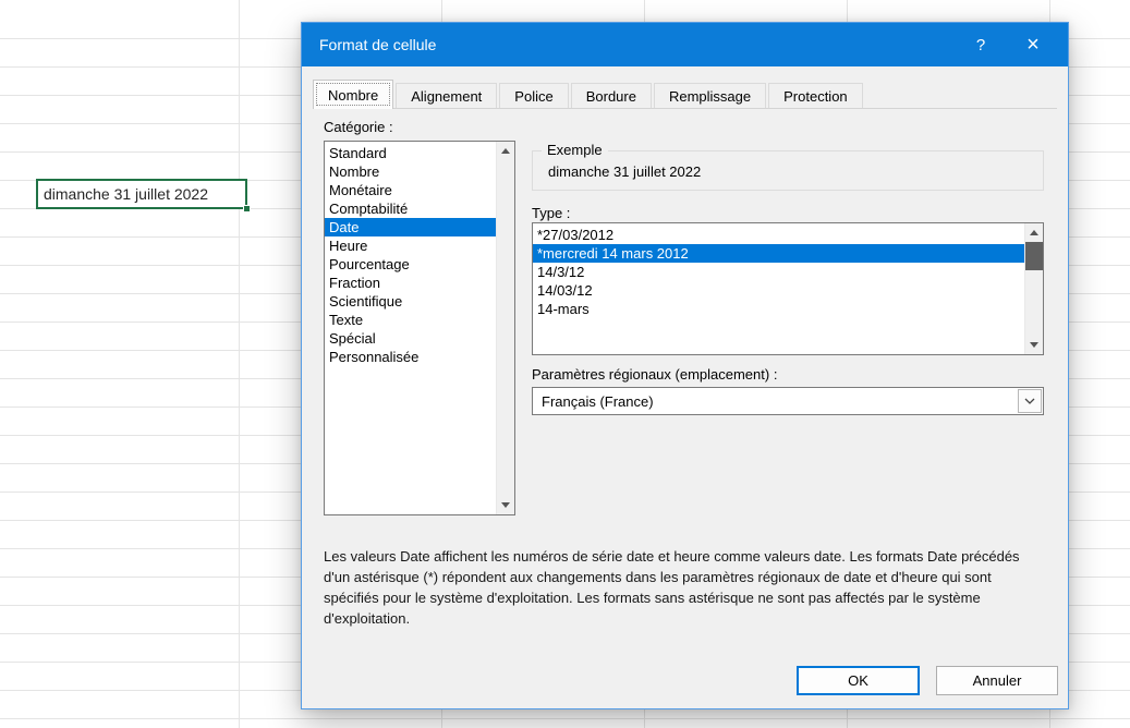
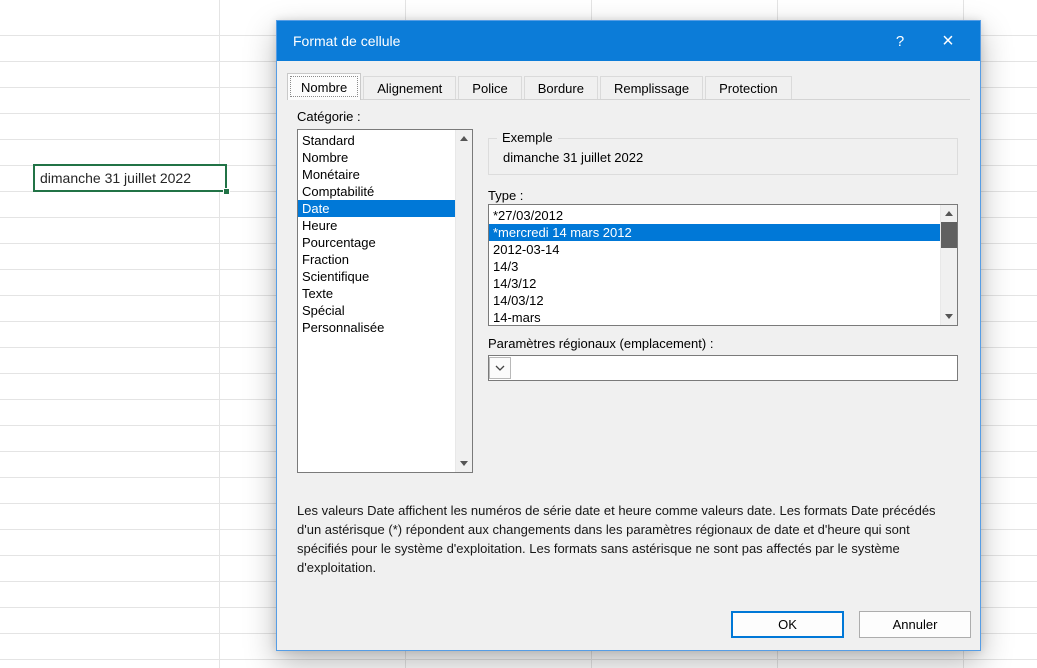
  dimanche 31 juillet 2022
  Format de cellule
  ?
  ×
  Nombre
  Alignement
  Police
  Bordure
  Remplissage
  Protection
  Catégorie :
  Standard
  Nombre
  Monétaire
  Comptabilité
  Date
  Heure
  Pourcentage
  Fraction
  Scientifique
  Texte
  Spécial
  Personnalisée
  Exemple
  dimanche 31 juillet 2022
  Type :
  *27/03/2012
  *mercredi 14 mars 2012
+ 2012-03-14
+ 14/3
  14/3/12
  14/03/12
  14-mars
  Paramètres régionaux (emplacement) :
- Français (France)
  Les valeurs Date affichent les numéros de série date et heure comme valeurs date. Les formats Date précédés d'un astérisque (*) répondent aux changements dans les paramètres régionaux de date et d'heure qui sont spécifiés pour le système d'exploitation. Les formats sans astérisque ne sont pas affectés par le système d'exploitation.
  OK
  Annuler
